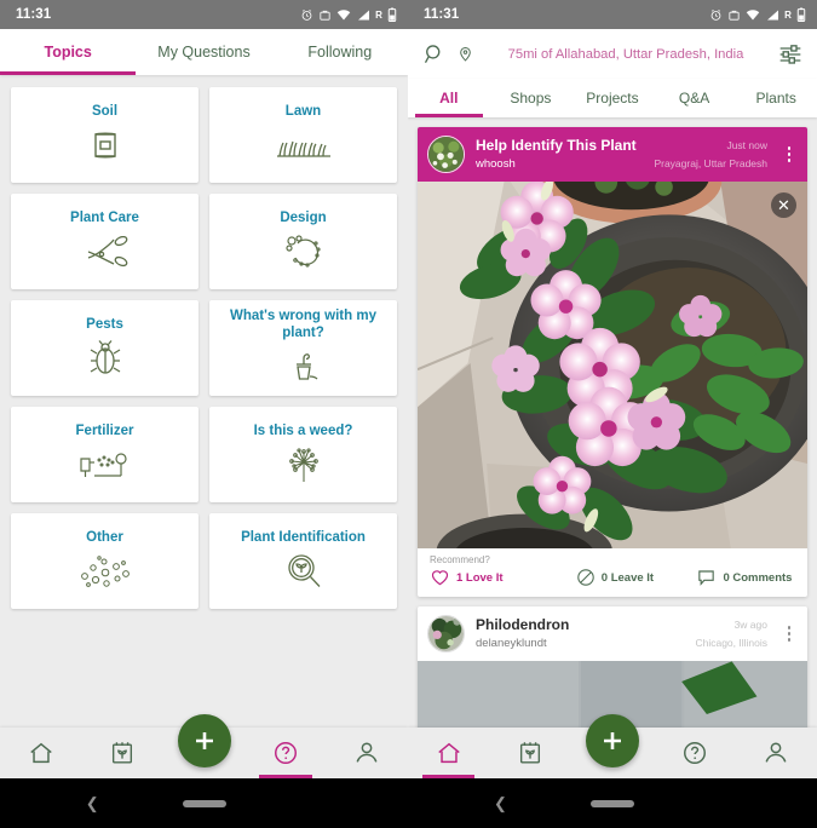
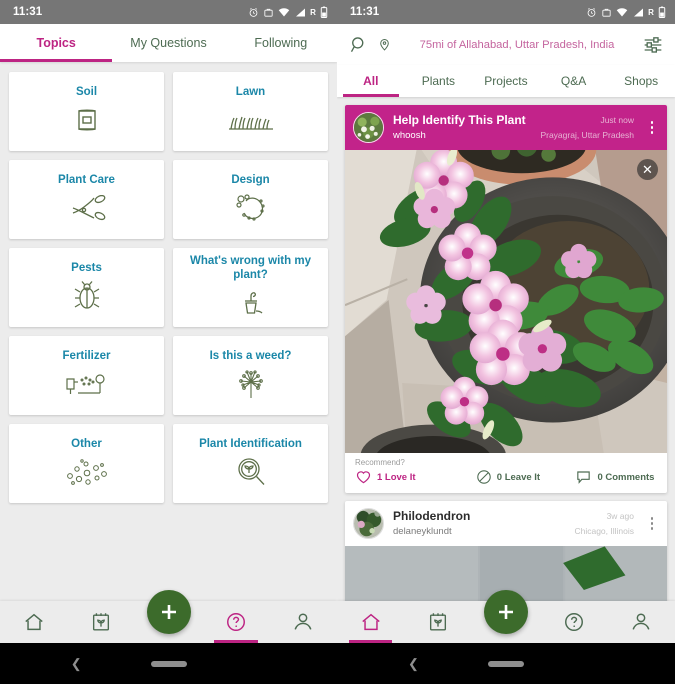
  11:31
  R
  Topics
  My Questions
  Following
  Soil
  Lawn
  Plant Care
  Design
  Pests
  What's wrong with my plant?
  Fertilizer
  Is this a weed?
  Other
  Plant Identification
  ❮
  11:31
  R
  75mi of Allahabad, Uttar Pradesh, India
  All
- Shops
+ Plants
  Projects
  Q&A
- Plants
+ Shops
  Help Identify This Plant
  whoosh
  Just now
  Prayagraj, Uttar Pradesh
  ✕
  Recommend?
  1 Love It
  0 Leave It
  0 Comments
  Philodendron
  delaneyklundt
  3w ago
  Chicago, Illinois
  ❮
